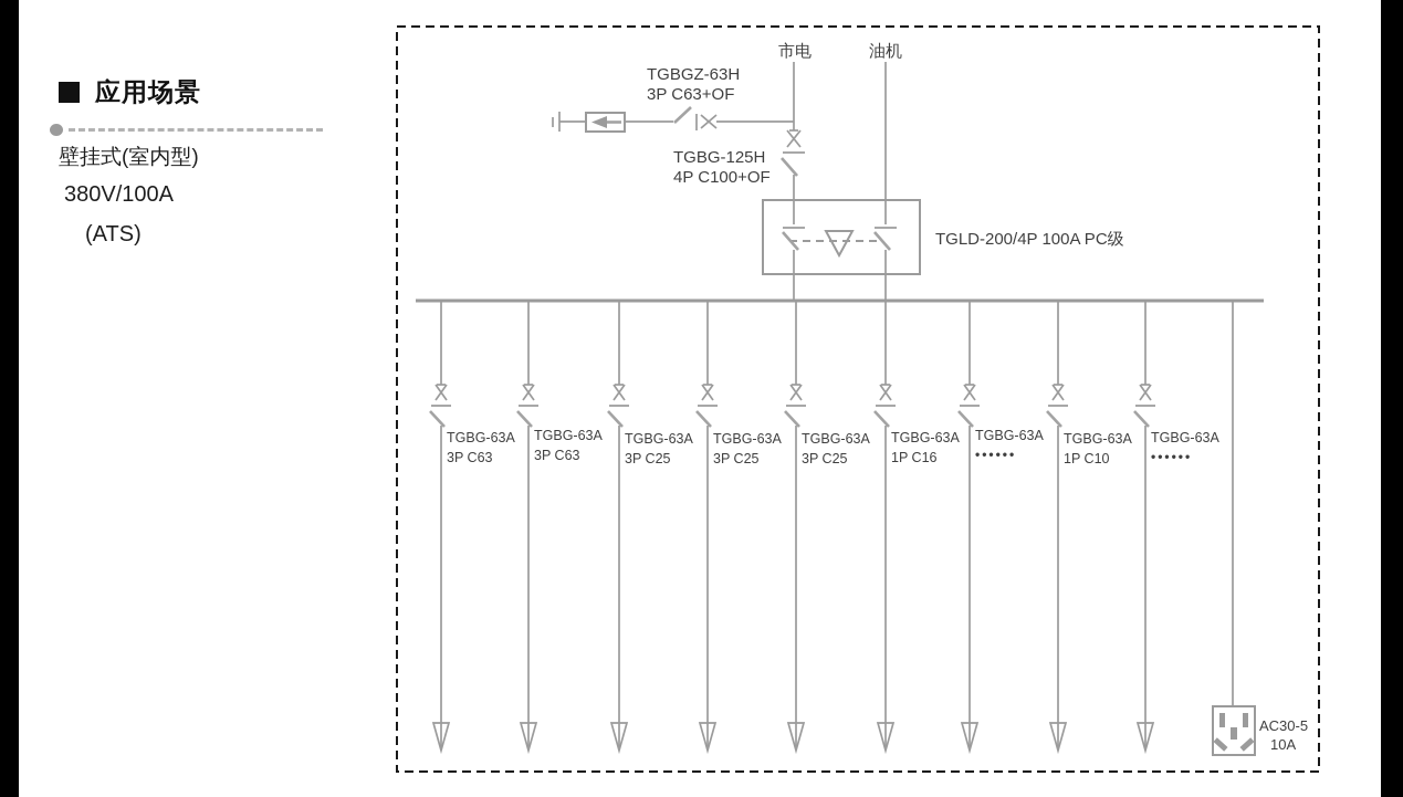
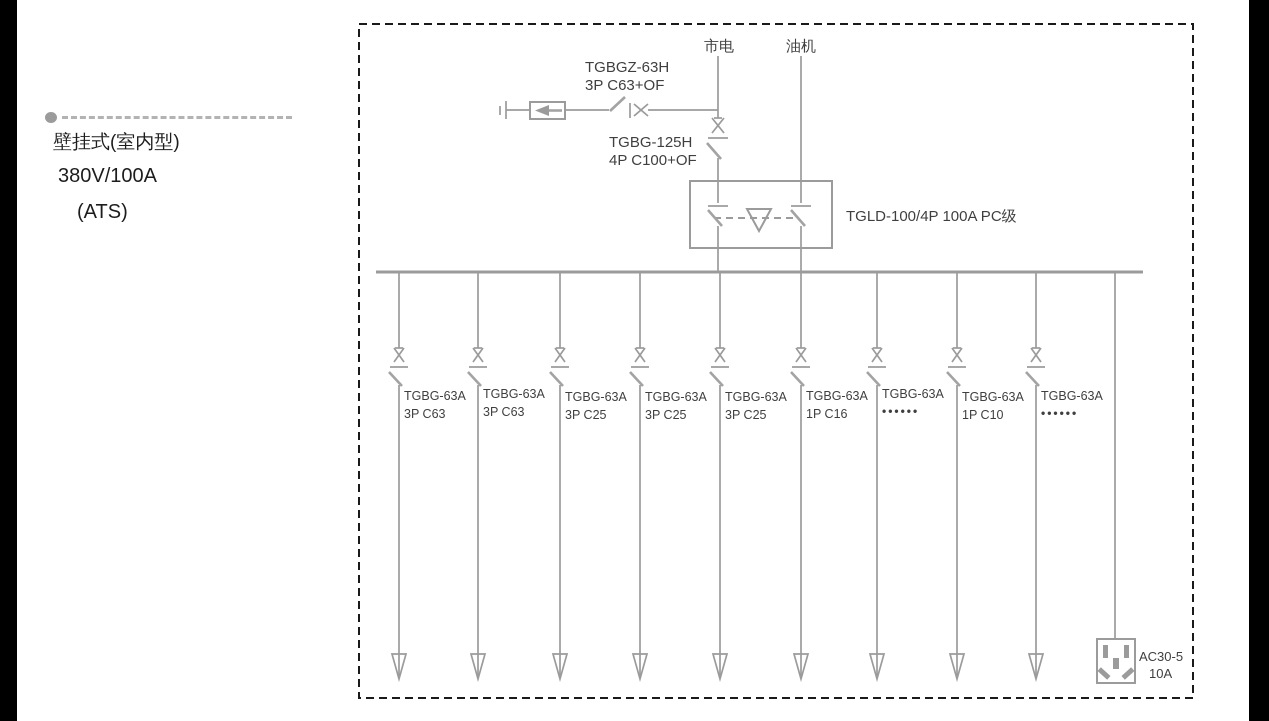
- 应用场景
  壁挂式(室内型)
  380V/100A
  (ATS)
  市电
  油机
  TGBGZ-63H
  3P C63+OF
  TGBG-125H
  4P C100+OF
- TGLD-200/4P 100A PC级
+ TGLD-100/4P 100A PC级
  TGBG-63A
  3P C63
  TGBG-63A
  3P C63
  TGBG-63A
  3P C25
  TGBG-63A
  3P C25
  TGBG-63A
  3P C25
  TGBG-63A
  1P C16
  TGBG-63A
  ••••••
  TGBG-63A
  1P C10
  TGBG-63A
  ••••••
  AC30-5
  10A
